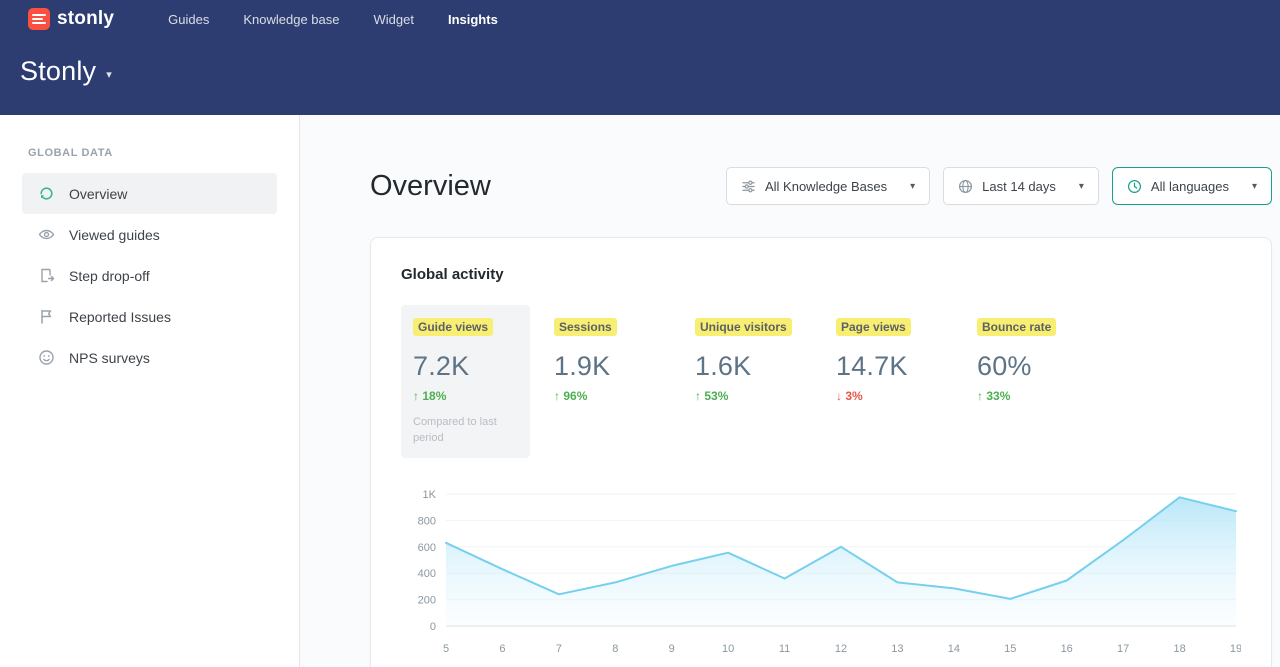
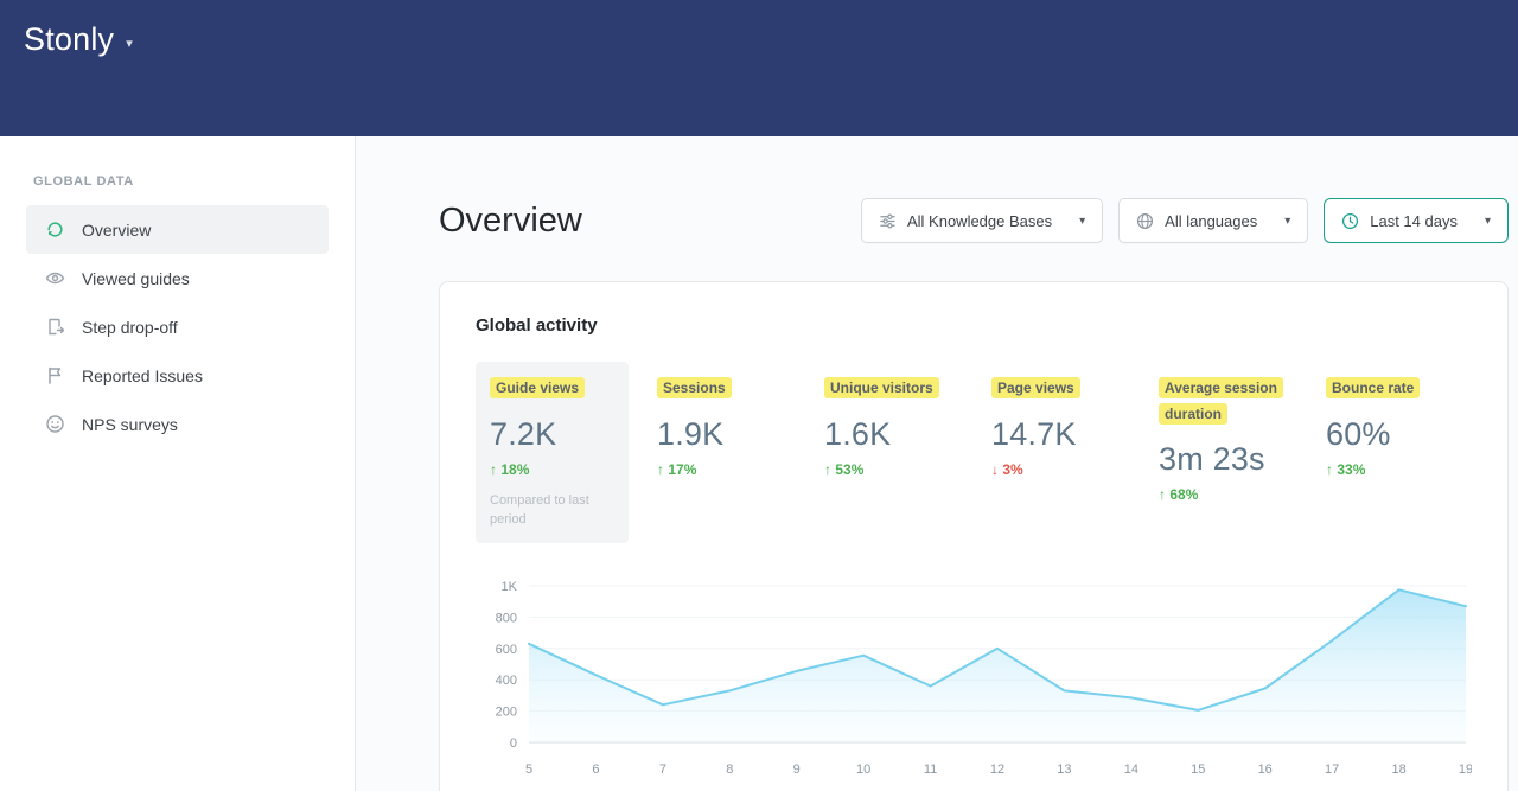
- stonly
- Guides
- Knowledge base
- Widget
- Insights
  Stonly
  ▾
  GLOBAL DATA
  Overview
  Viewed guides
  Step drop-off
  Reported Issues
  NPS surveys
  Overview
  All Knowledge Bases
  ▾
- Last 14 days
+ All languages
  ▾
- All languages
+ Last 14 days
  ▾
  Global activity
  Guide views
  7.2K
  ↑ 18%
  Compared to last period
  Sessions
  1.9K
- ↑ 96%
+ ↑ 17%
  Unique visitors
  1.6K
  ↑ 53%
  Page views
  14.7K
  ↓ 3%
+ Average session duration
+ 3m 23s
+ ↑ 68%
  Bounce rate
  60%
  ↑ 33%
  0
  200
  400
  600
  800
  1K
  5
  6
  7
  8
  9
  10
  11
  12
  13
  14
  15
  16
  17
  18
  19
